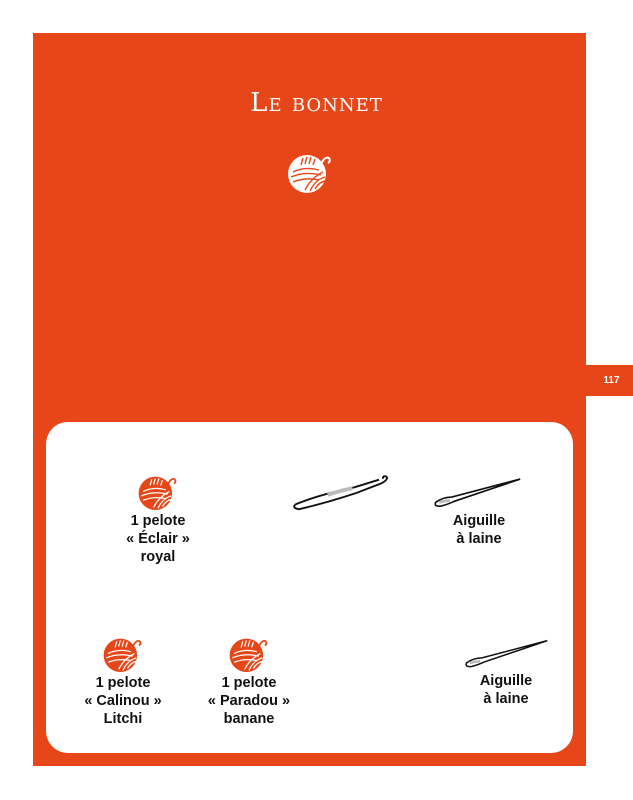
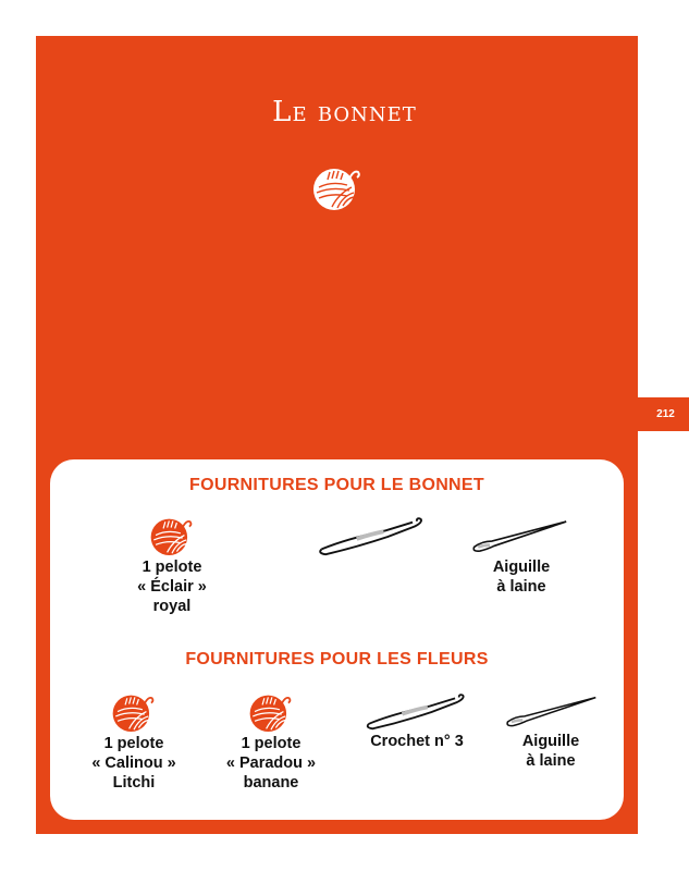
- 117
+ 212
  Le bonnet
+ FOURNITURES POUR LE BONNET
  1 pelote
  « Éclair »
  royal
  Aiguille
  à laine
+ FOURNITURES POUR LES FLEURS
  1 pelote
  « Calinou »
  Litchi
  1 pelote
  « Paradou »
  banane
+ Crochet n° 3
  Aiguille
  à laine
